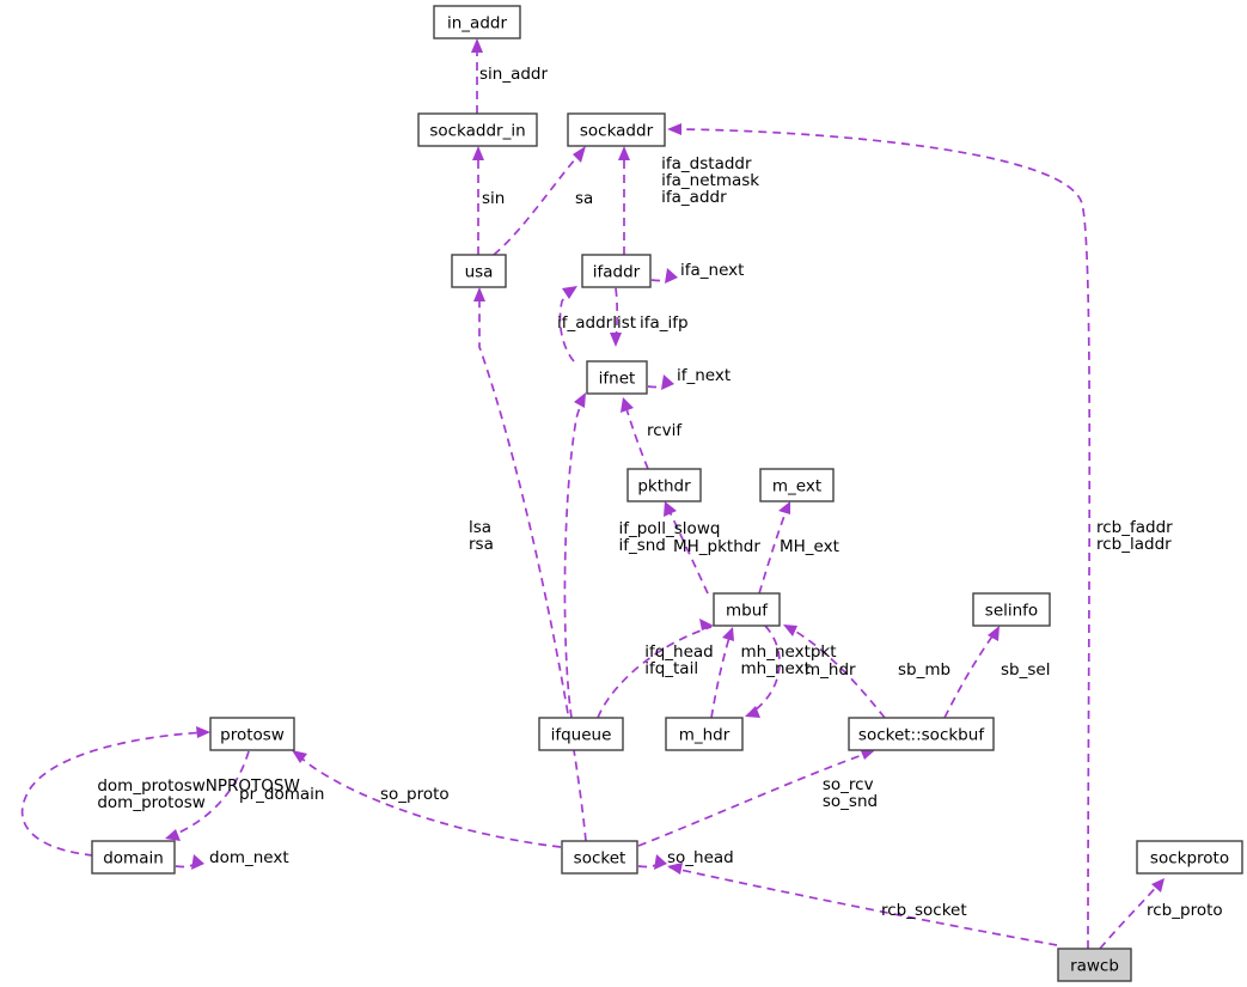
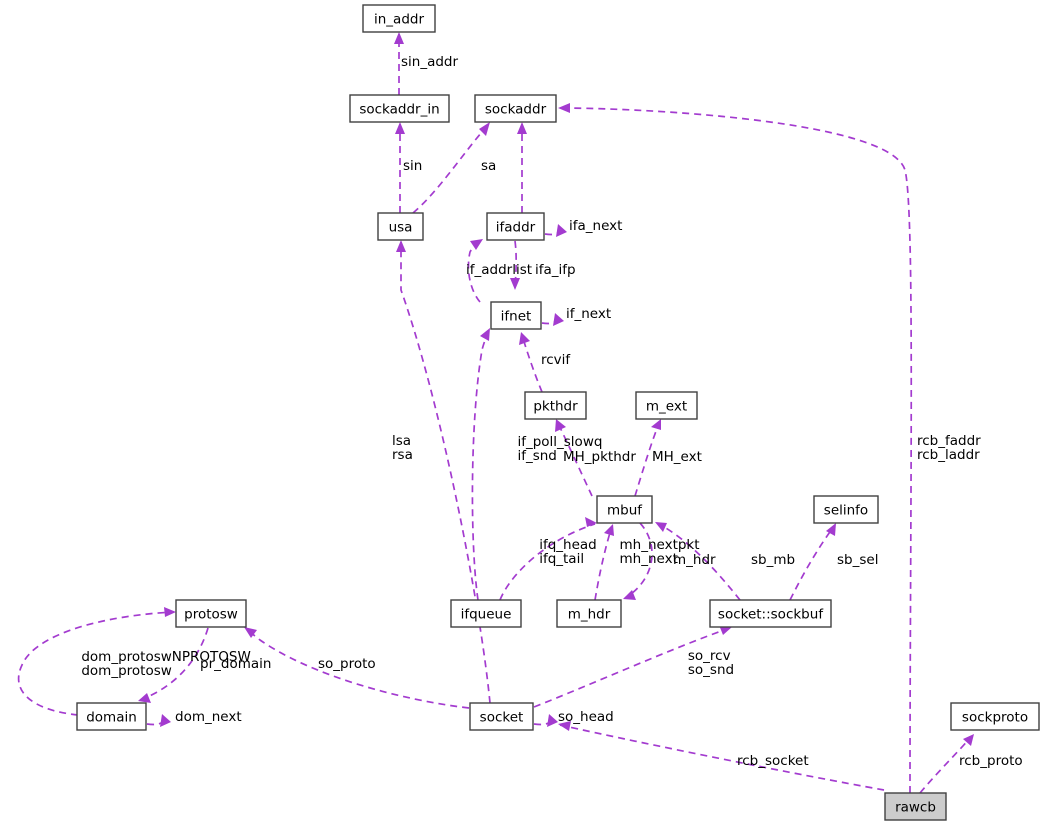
  in_addr
  sockaddr_in
  sockaddr
  usa
  ifaddr
  ifnet
  pkthdr
  m_ext
  mbuf
  selinfo
  ifqueue
  m_hdr
  socket::sockbuf
  protosw
  domain
  socket
  sockproto
  rawcb
  sin_addr
  sin
  sa
- ifa_dstaddr ifa_netmask ifa_addr
  rcb_faddr rcb_laddr
  ifa_next
  lsa rsa
  if_addrlist
  ifa_ifp
  if_next
  rcvif
  if_poll_slowq if_snd
  MH_pkthdr
  MH_ext
  ifq_head ifq_tail
  mh_nextpkt mh_next
  m_hdr
  sb_mb
  sb_sel
  so_rcv so_snd
  dom_protoswNPROTOSW dom_protosw
  pr_domain
  so_proto
  dom_next
  so_head
  rcb_socket
  rcb_proto
